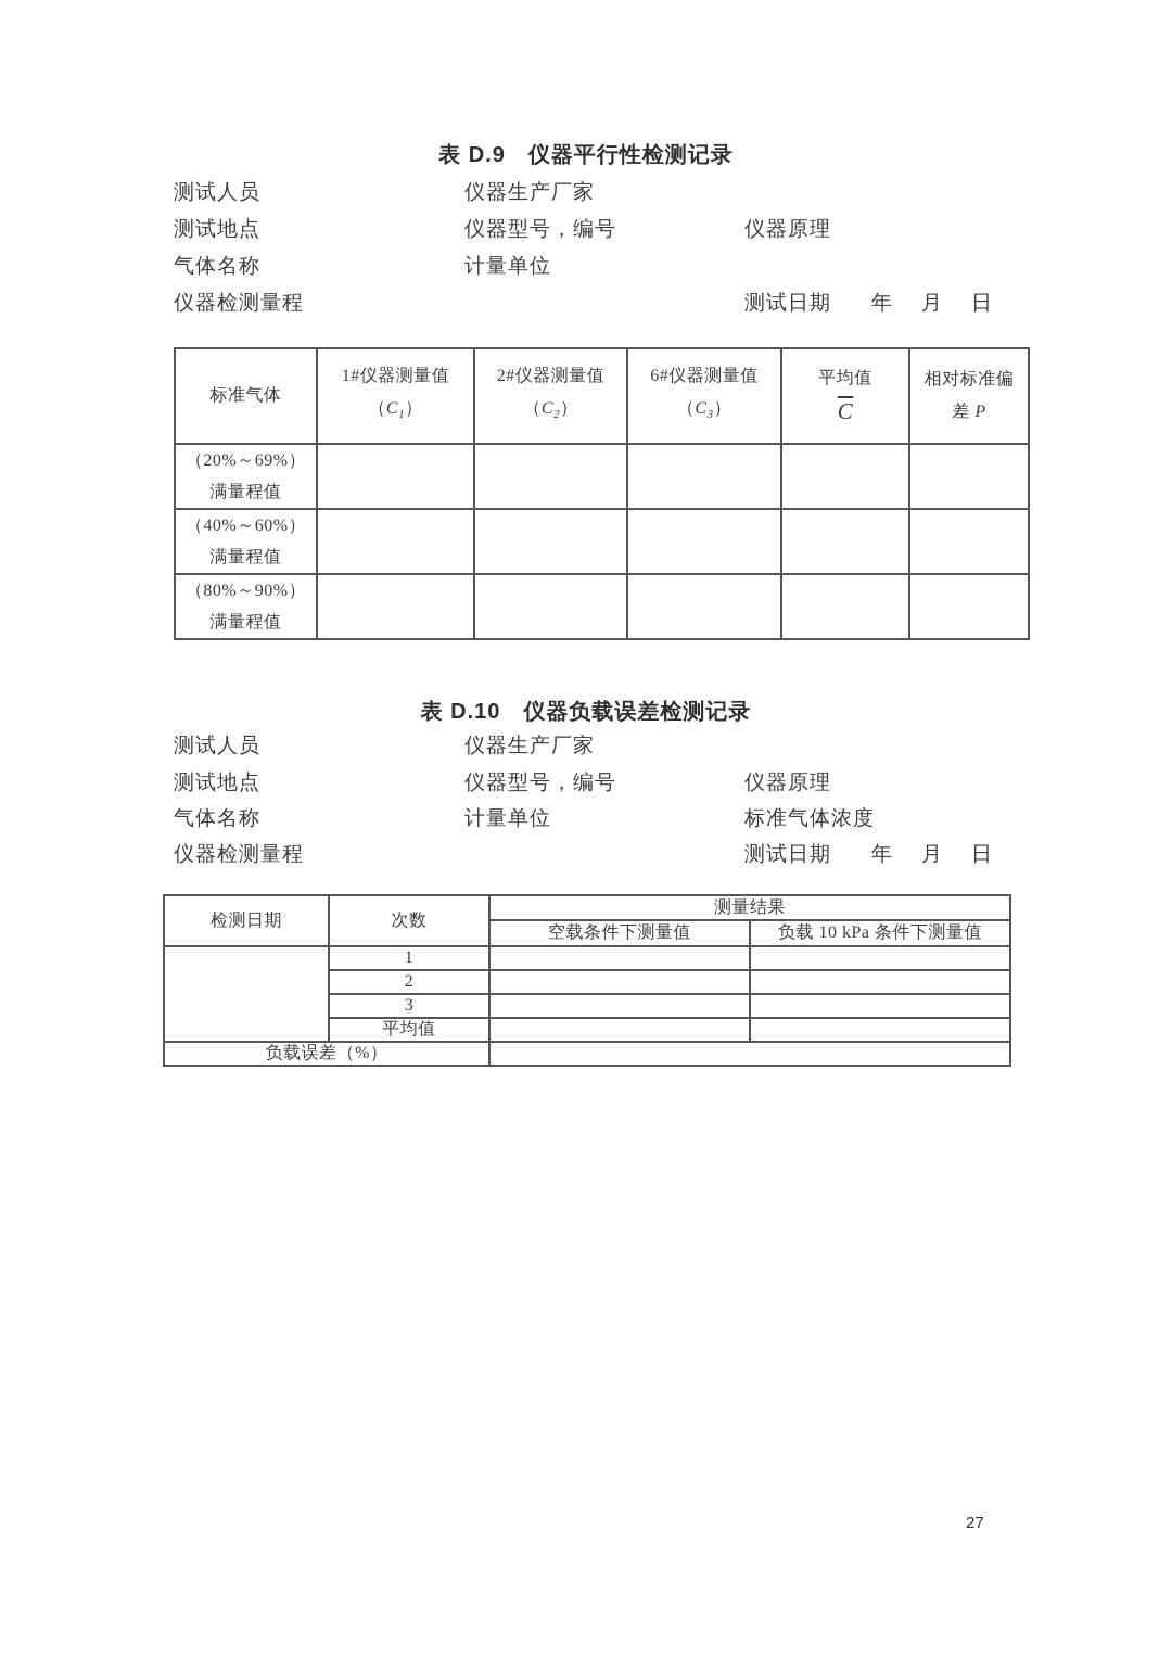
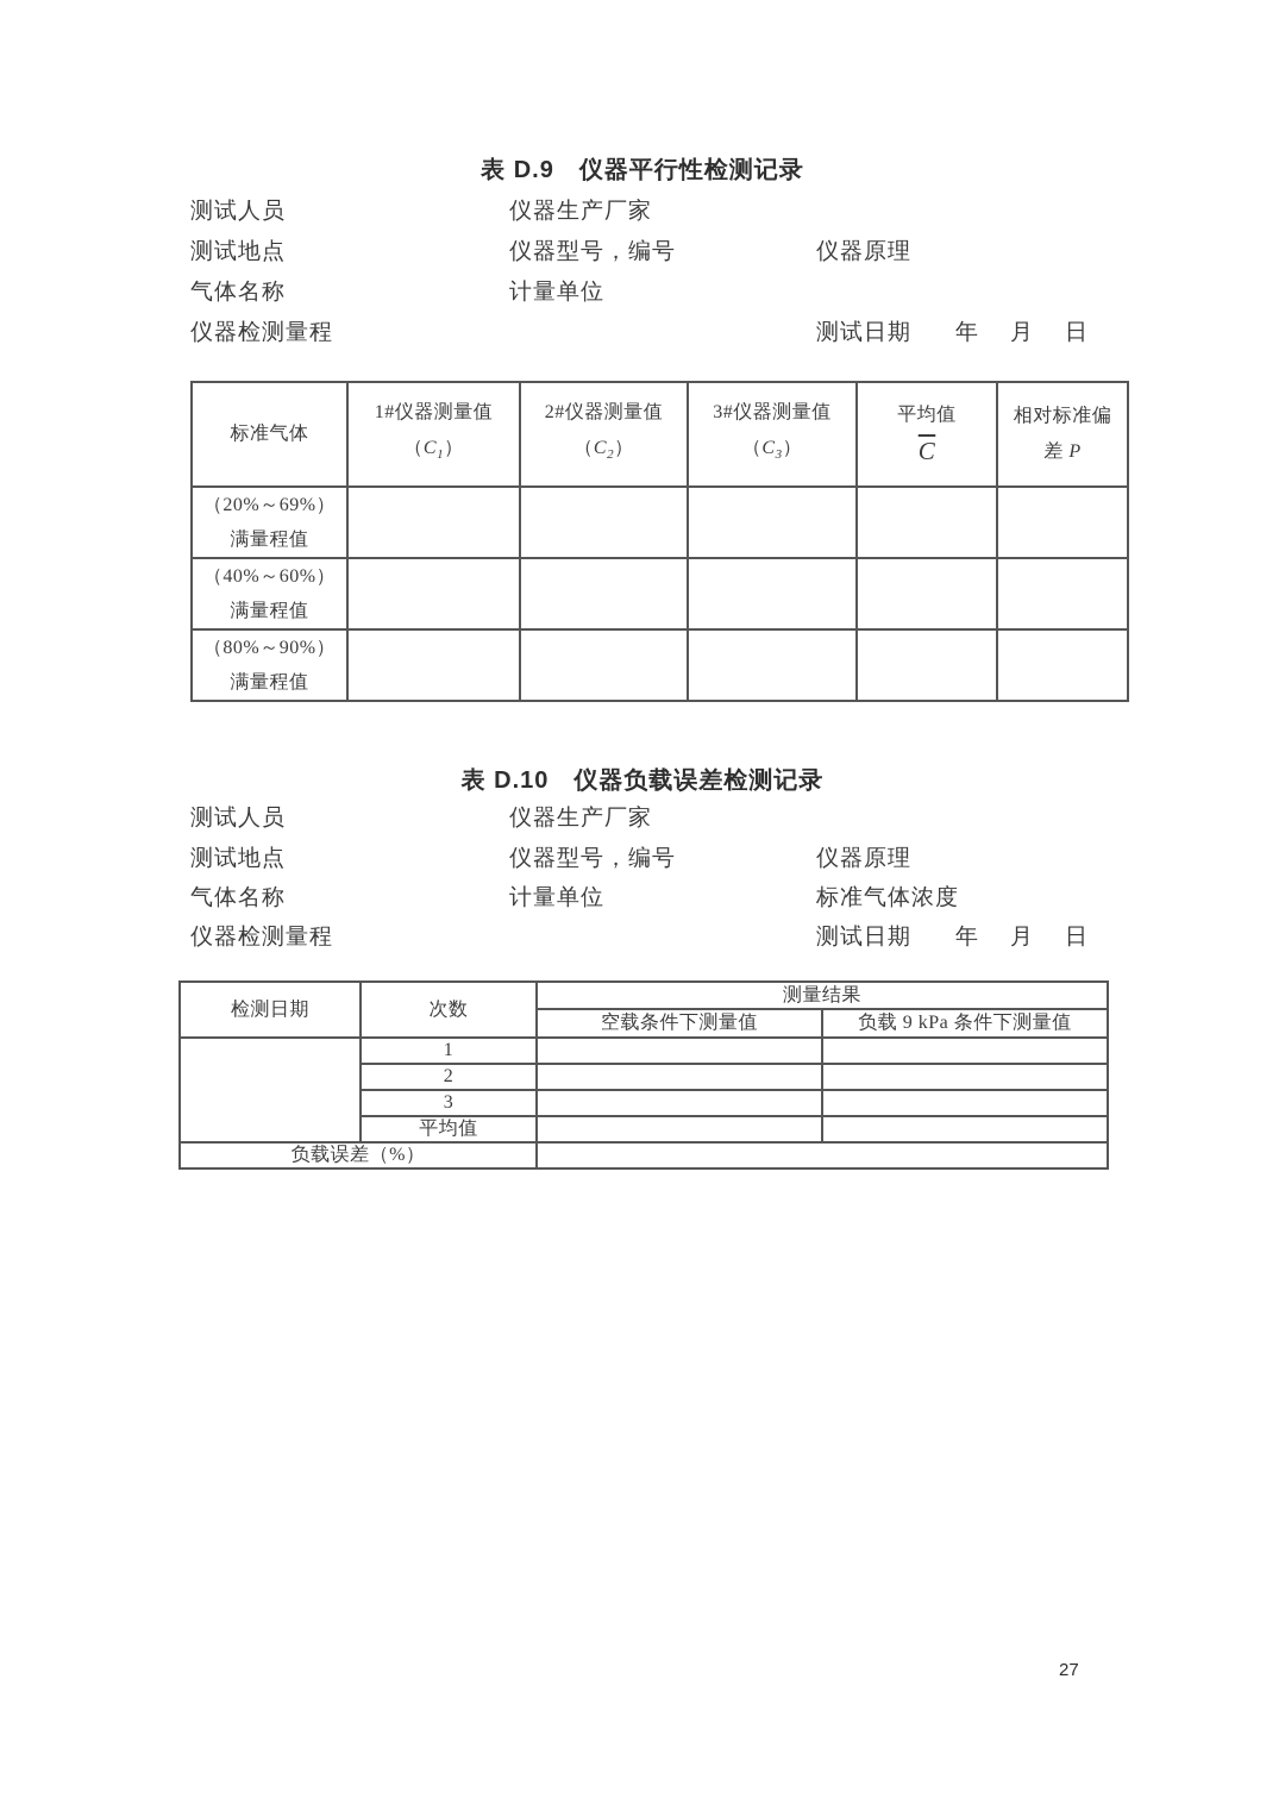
  表 D.9 仪器平行性检测记录
  测试人员
  仪器生产厂家
  测试地点
  仪器型号，编号
  仪器原理
  气体名称
  计量单位
  仪器检测量程
  测试日期
  年
  月
  日
- 标准气体	1#仪器测量值 （C1）	2#仪器测量值 （C2）	6#仪器测量值 （C3）	平均值 C	相对标准偏 差 P
+ 标准气体	1#仪器测量值 （C1）	2#仪器测量值 （C2）	3#仪器测量值 （C3）	平均值 C	相对标准偏 差 P
  （20%～69%） 满量程值
  （40%～60%） 满量程值
  （80%～90%） 满量程值
  表 D.10 仪器负载误差检测记录
  测试人员
  仪器生产厂家
  测试地点
  仪器型号，编号
  仪器原理
  气体名称
  计量单位
  标准气体浓度
  仪器检测量程
  测试日期
  年
  月
  日
  检测日期	次数	测量结果
- 空载条件下测量值	负载 10 kPa 条件下测量值
+ 空载条件下测量值	负载 9 kPa 条件下测量值
  	1
  2
  3
  平均值
  负载误差（%）
  27
